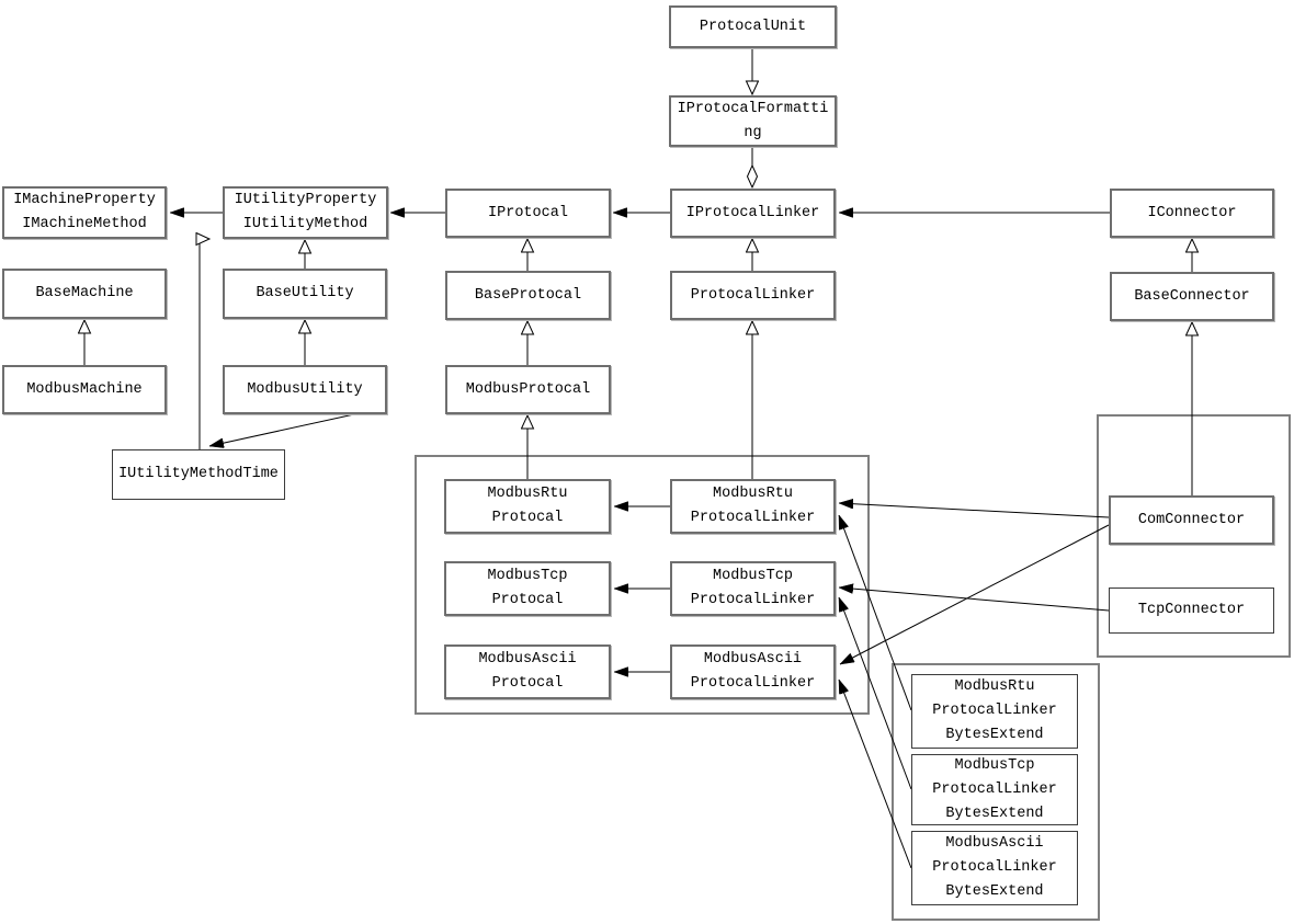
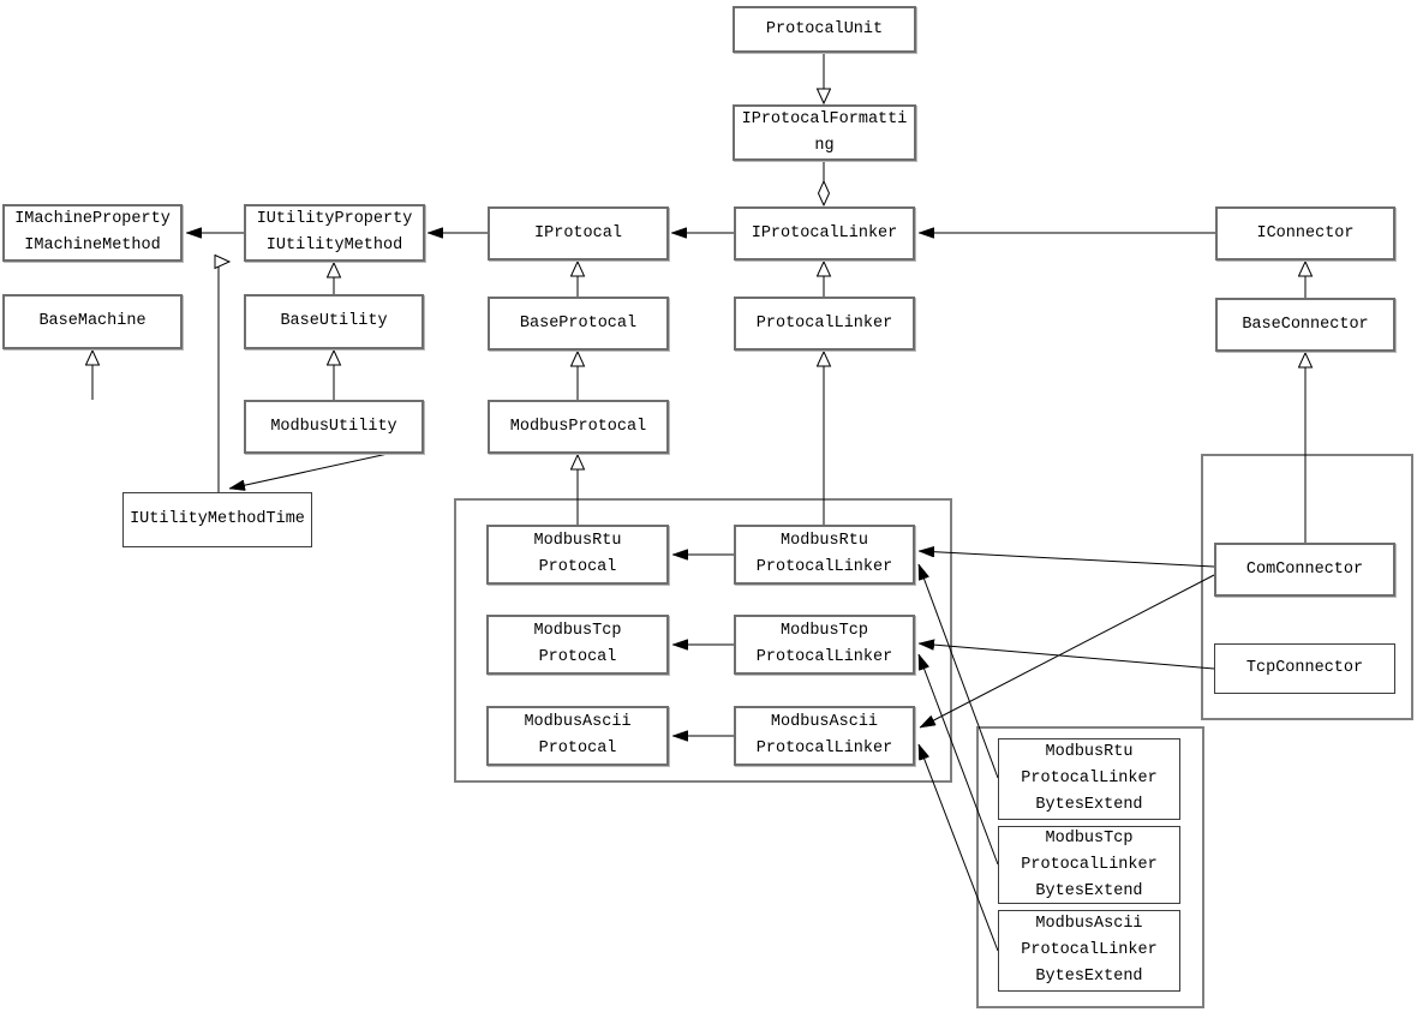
  ProtocalUnit
  IProtocalFormatti
  ng
  IProtocalLinker
  ProtocalLinker
  IMachineProperty
  IMachineMethod
  IUtilityProperty
  IUtilityMethod
  BaseMachine
  BaseUtility
- ModbusMachine
  ModbusUtility
  IUtilityMethodTime
  IProtocal
  BaseProtocal
  ModbusProtocal
  IConnector
  BaseConnector
  ComConnector
  TcpConnector
  ModbusRtu
  Protocal
  ModbusRtu
  ProtocalLinker
  ModbusTcp
  Protocal
  ModbusTcp
  ProtocalLinker
  ModbusAscii
  Protocal
  ModbusAscii
  ProtocalLinker
  ModbusRtu
  ProtocalLinker
  BytesExtend
  ModbusTcp
  ProtocalLinker
  BytesExtend
  ModbusAscii
  ProtocalLinker
  BytesExtend
